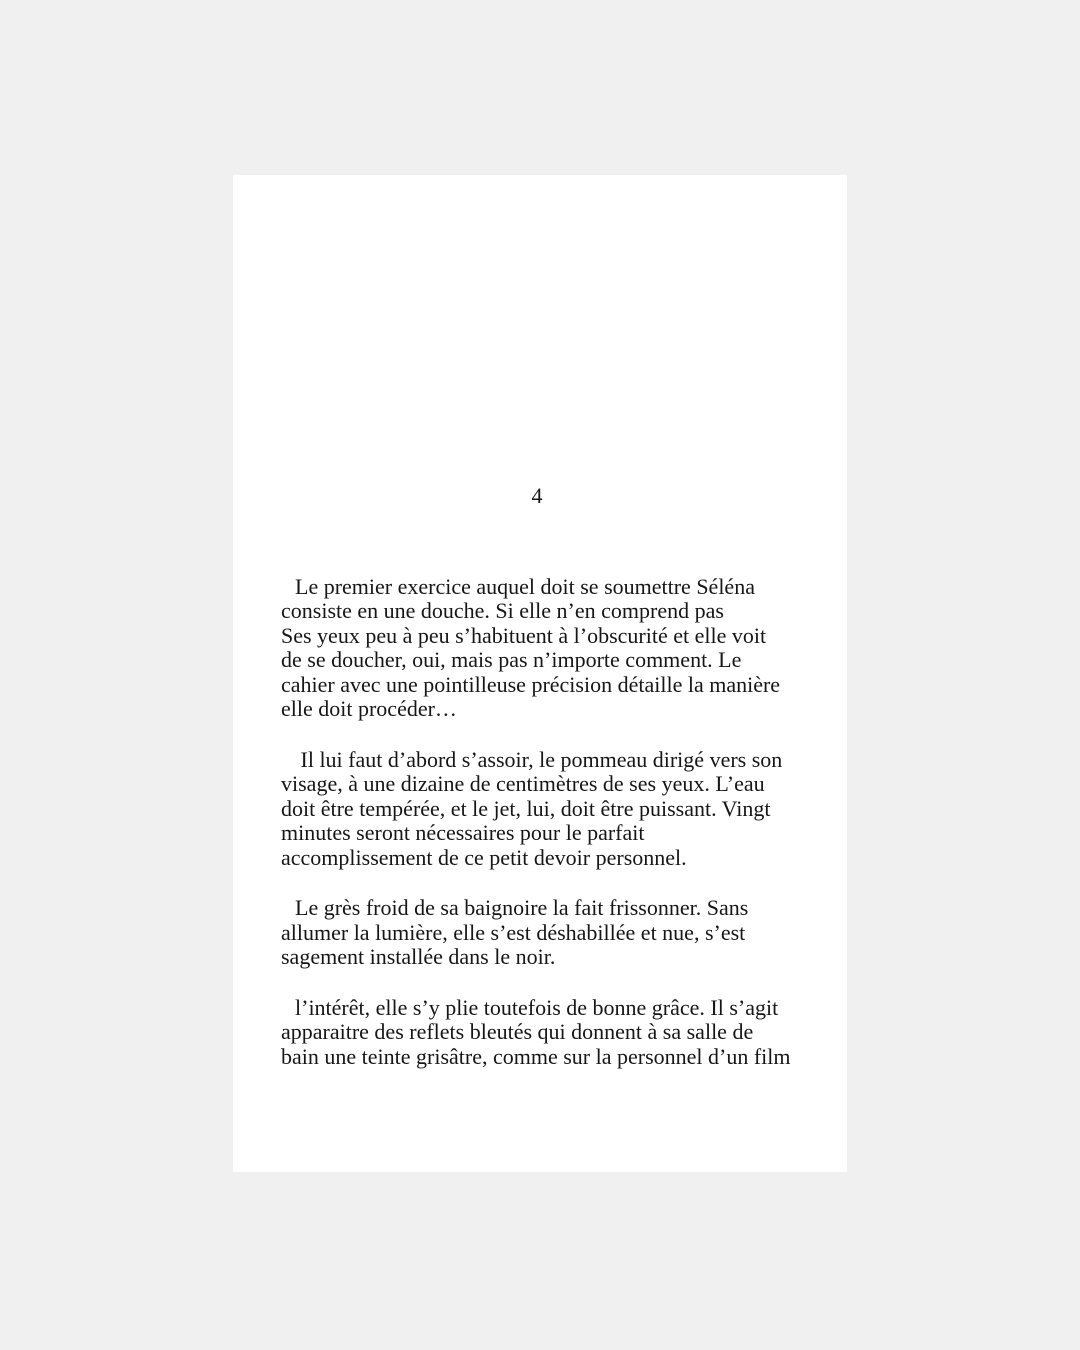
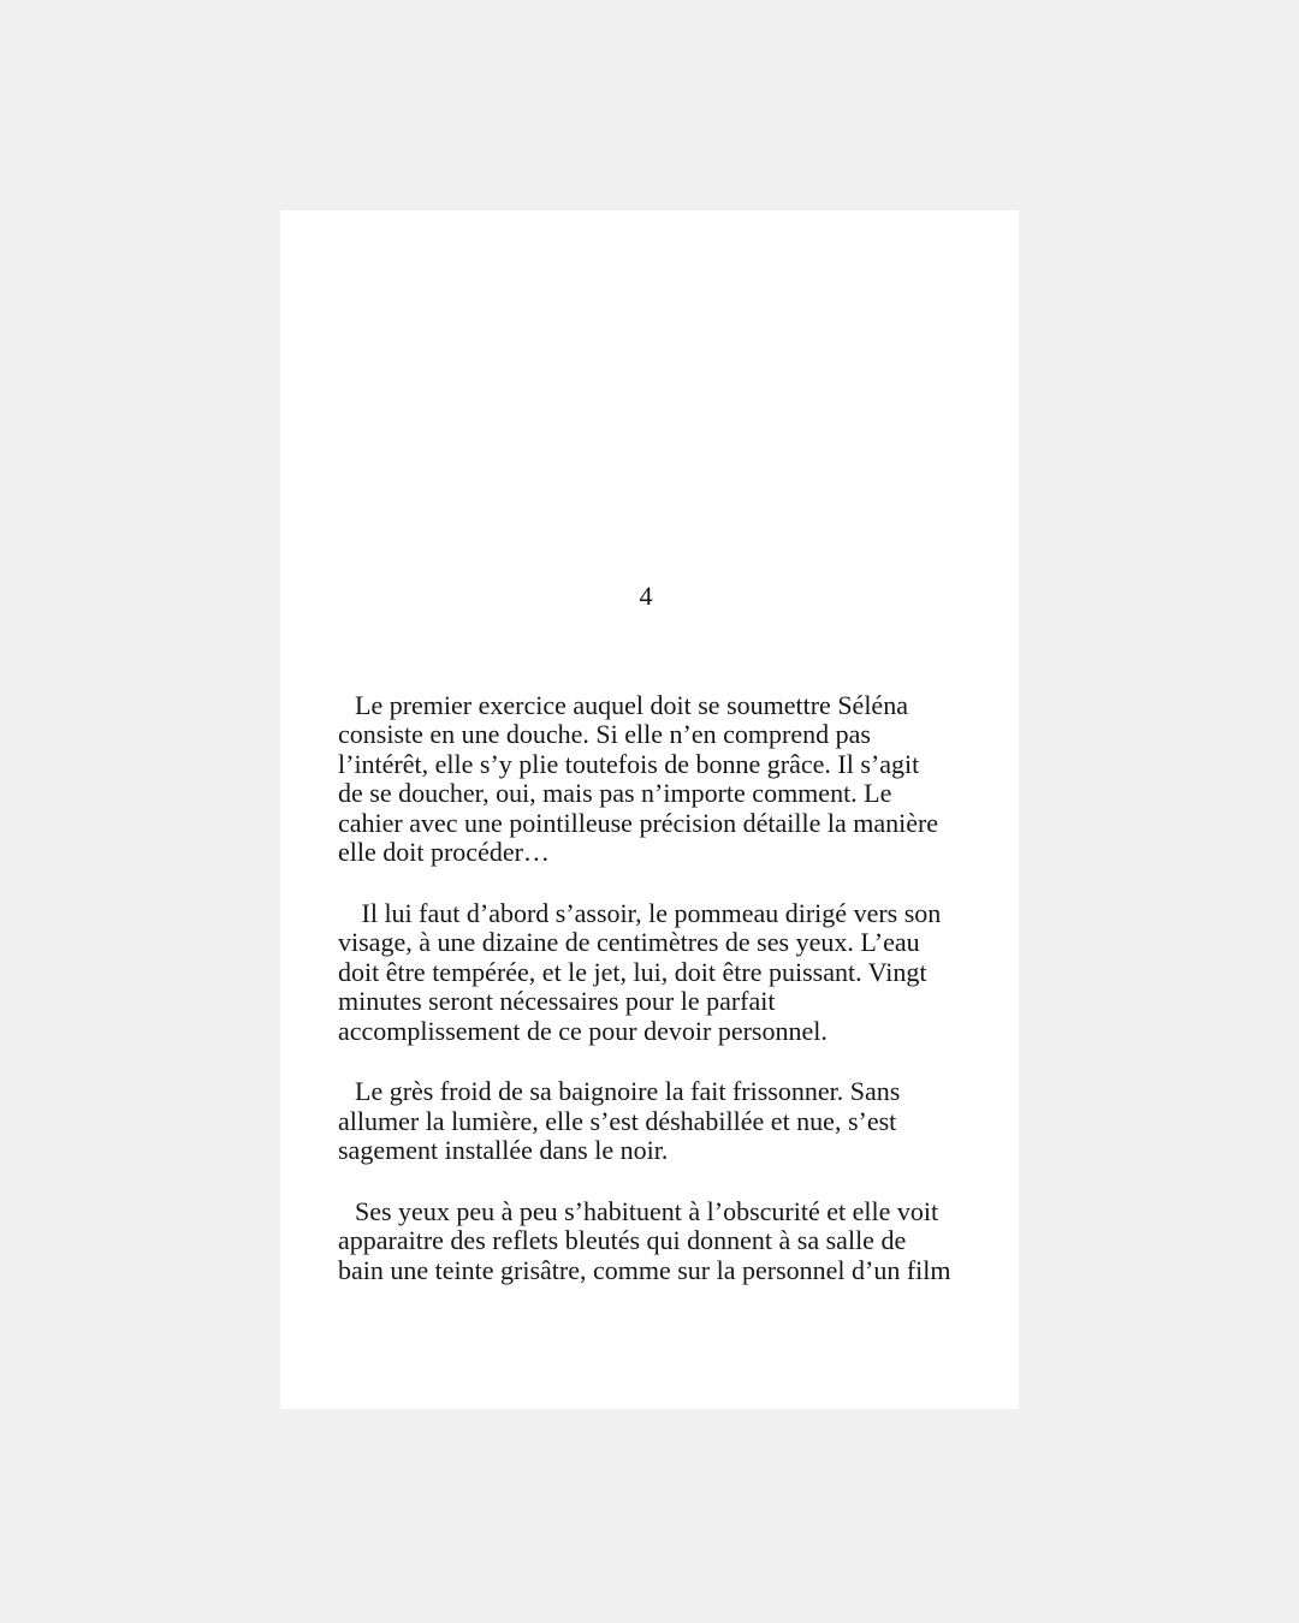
  4
  Le premier exercice auquel doit se soumettre Séléna
  consiste en une douche. Si elle n’en comprend pas
- Ses yeux peu à peu s’habituent à l’obscurité et elle voit
+ l’intérêt, elle s’y plie toutefois de bonne grâce. Il s’agit
  de se doucher, oui, mais pas n’importe comment. Le
  cahier avec une pointilleuse précision détaille la manière
  elle doit procéder…
  Il lui faut d’abord s’assoir, le pommeau dirigé vers son
  visage, à une dizaine de centimètres de ses yeux. L’eau
  doit être tempérée, et le jet, lui, doit être puissant. Vingt
  minutes seront nécessaires pour le parfait
- accomplissement de ce petit devoir personnel.
+ accomplissement de ce pour devoir personnel.
  Le grès froid de sa baignoire la fait frissonner. Sans
  allumer la lumière, elle s’est déshabillée et nue, s’est
  sagement installée dans le noir.
- l’intérêt, elle s’y plie toutefois de bonne grâce. Il s’agit
+ Ses yeux peu à peu s’habituent à l’obscurité et elle voit
  apparaitre des reflets bleutés qui donnent à sa salle de
  bain une teinte grisâtre, comme sur la personnel d’un film
